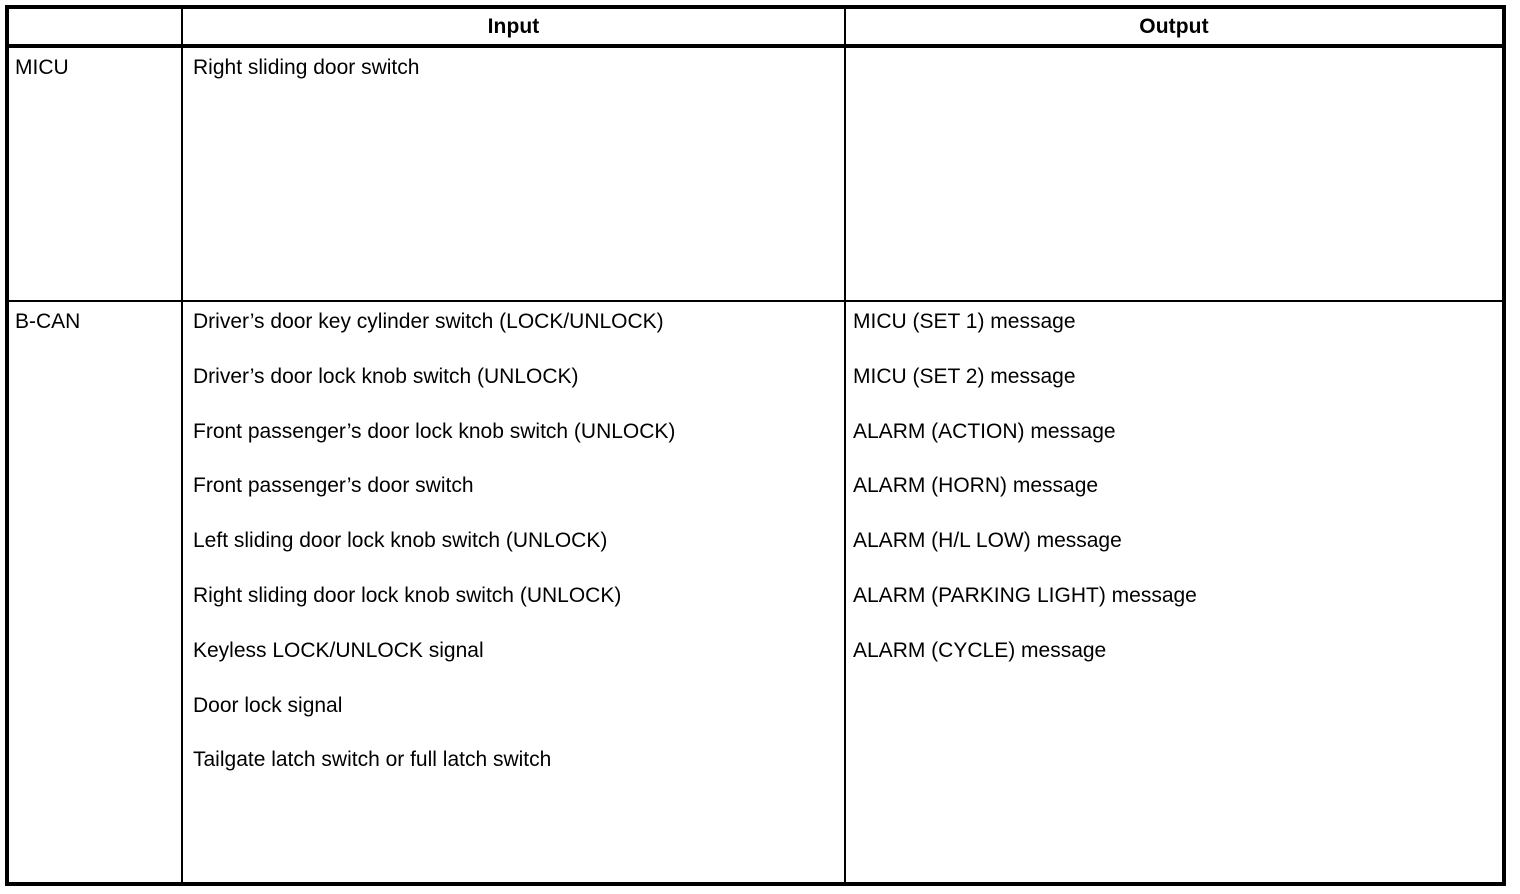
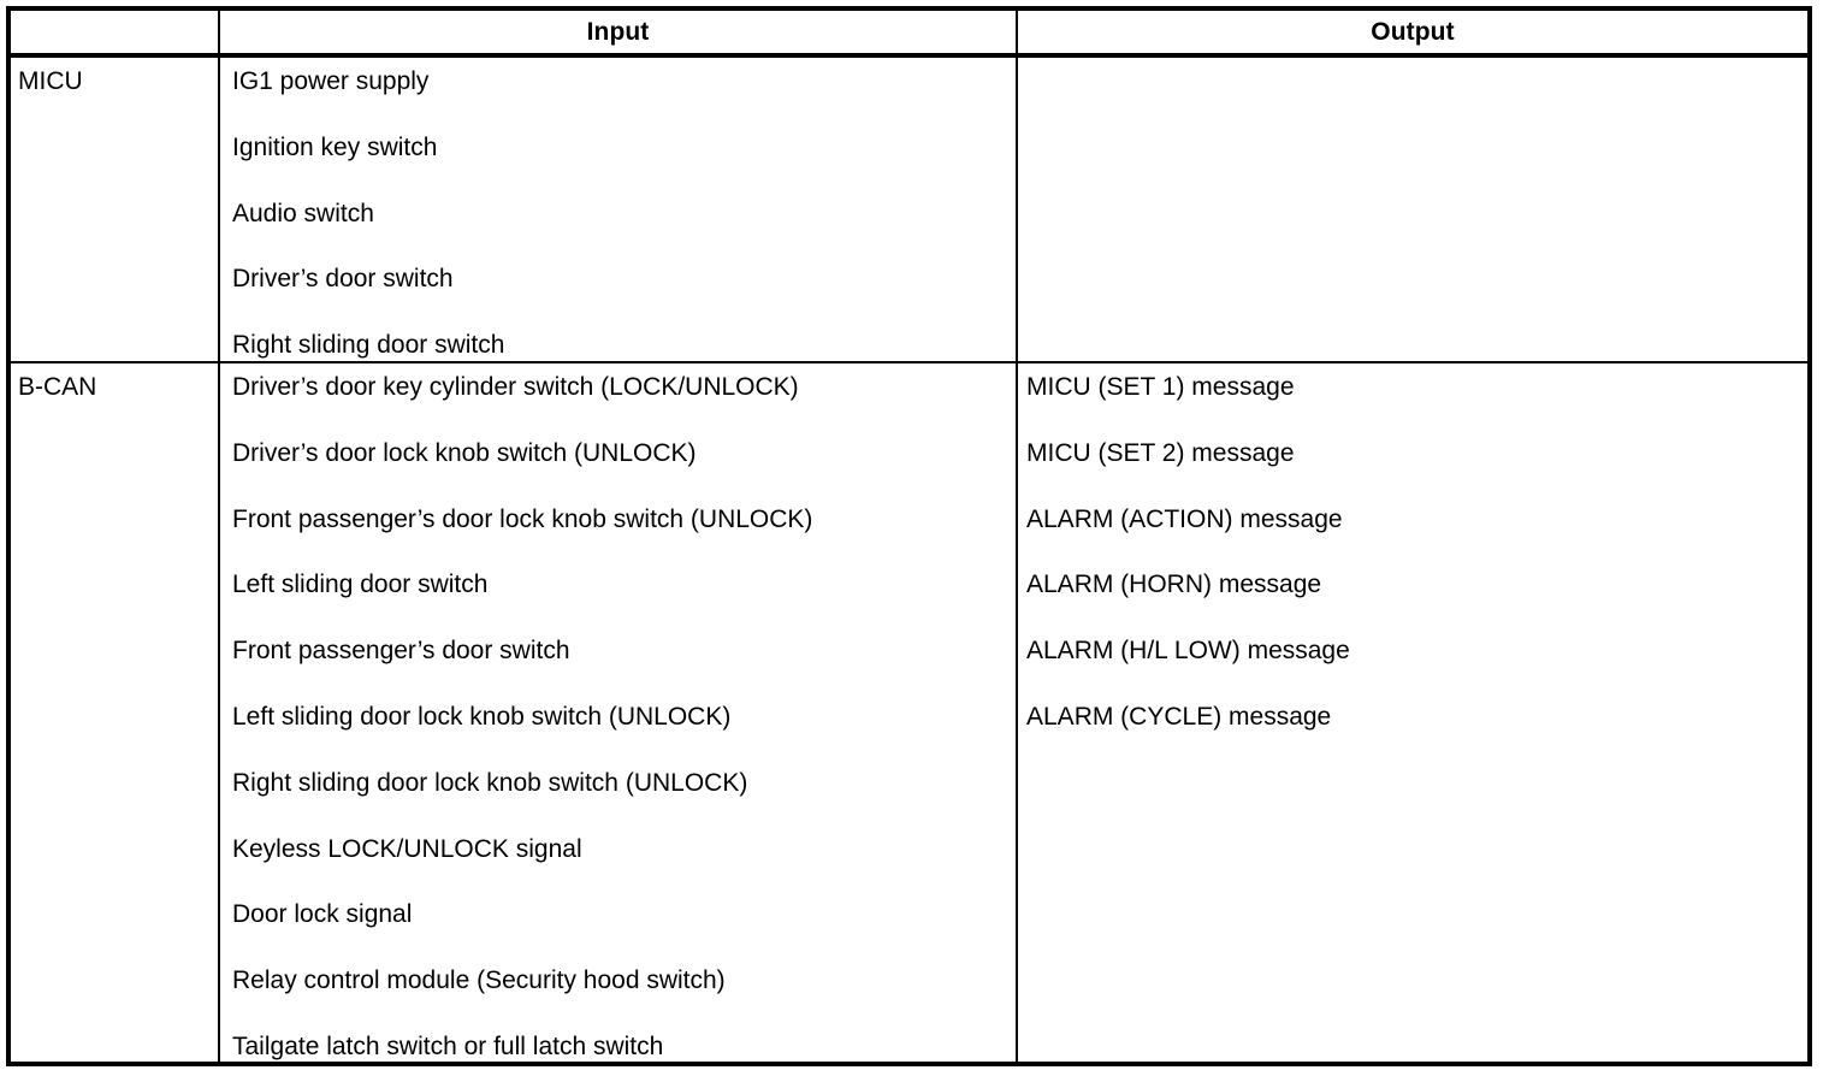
  Input
  Output
  MICU
+ IG1 power supply
+ Ignition key switch
+ Audio switch
+ Driver’s door switch
  Right sliding door switch
  B-CAN
  Driver’s door key cylinder switch (LOCK/UNLOCK)
  Driver’s door lock knob switch (UNLOCK)
  Front passenger’s door lock knob switch (UNLOCK)
+ Left sliding door switch
  Front passenger’s door switch
  Left sliding door lock knob switch (UNLOCK)
  Right sliding door lock knob switch (UNLOCK)
  Keyless LOCK/UNLOCK signal
  Door lock signal
+ Relay control module (Security hood switch)
  Tailgate latch switch or full latch switch
  MICU (SET 1) message
  MICU (SET 2) message
  ALARM (ACTION) message
  ALARM (HORN) message
  ALARM (H/L LOW) message
- ALARM (PARKING LIGHT) message
  ALARM (CYCLE) message
